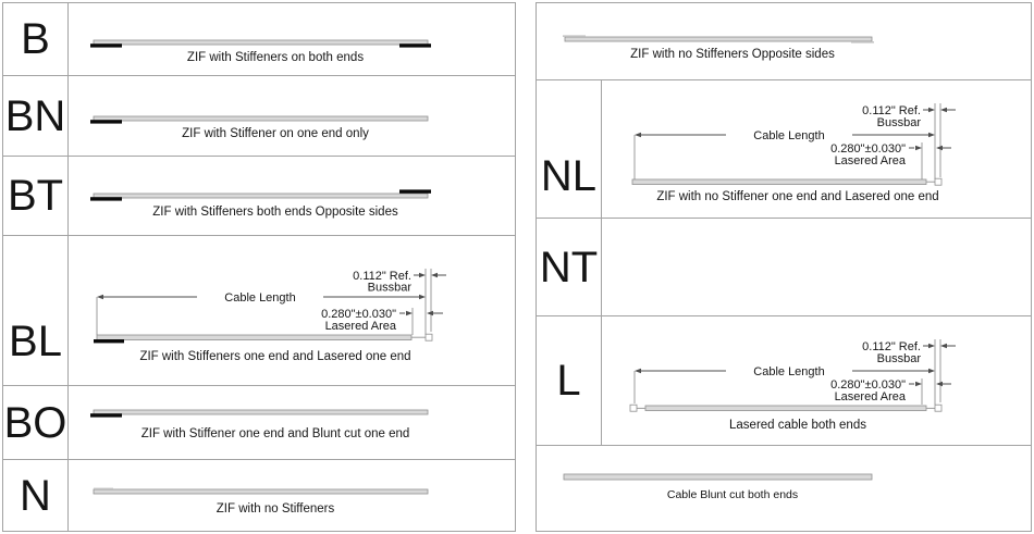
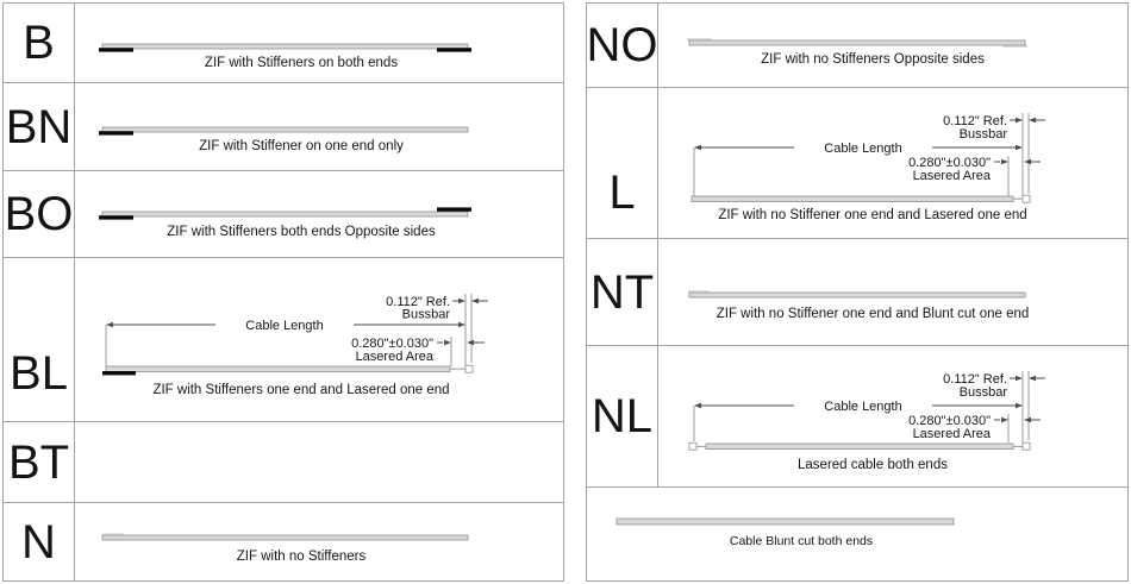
  B
  ZIF with Stiffeners on both ends
  BN
  ZIF with Stiffener on one end only
- BT
+ BO
  ZIF with Stiffeners both ends Opposite sides
  BL
  0.112" Ref.
  Bussbar
  Cable Length
  0.280"±0.030"
  Lasered Area
  ZIF with Stiffeners one end and Lasered one end
- BO
+ BT
- ZIF with Stiffener one end and Blunt cut one end
  N
  ZIF with no Stiffeners
+ NO
  ZIF with no Stiffeners Opposite sides
- NL
+ L
  0.112" Ref.
  Bussbar
  Cable Length
  0.280"±0.030"
  Lasered Area
  ZIF with no Stiffener one end and Lasered one end
  NT
+ ZIF with no Stiffener one end and Blunt cut one end
- L
+ NL
  0.112" Ref.
  Bussbar
  Cable Length
  0.280"±0.030"
  Lasered Area
  Lasered cable both ends
  Cable Blunt cut both ends
